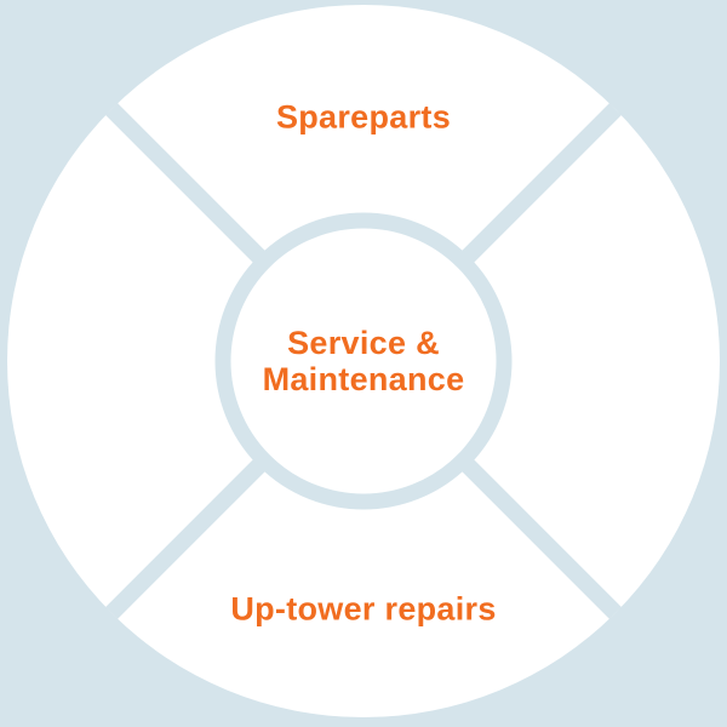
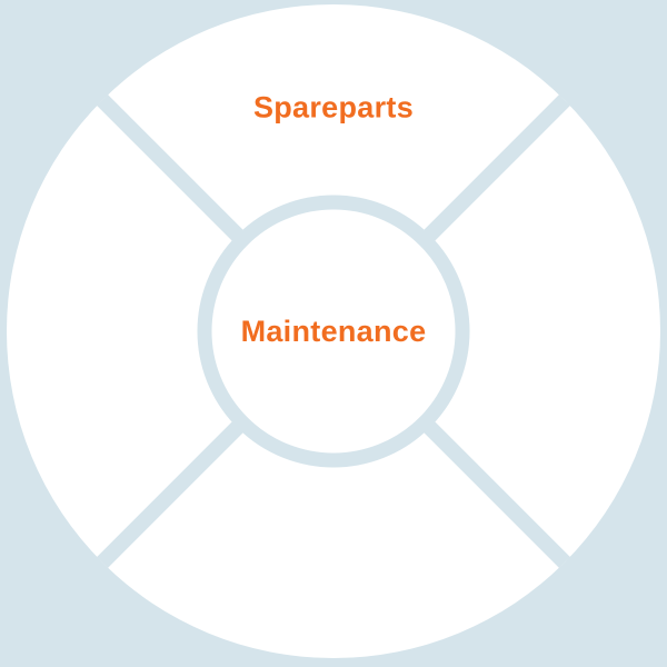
  Spareparts
- Up-tower repairs
- Service &
  Maintenance
